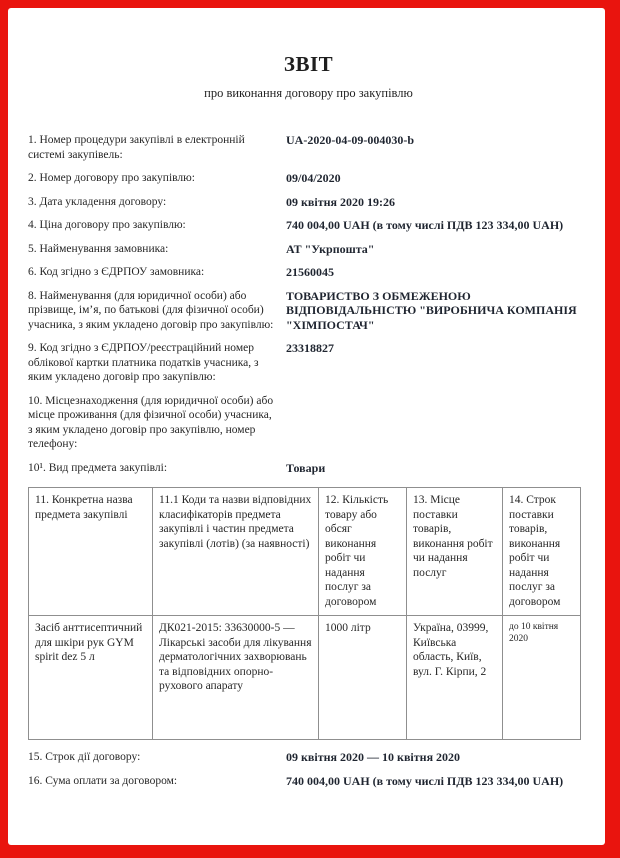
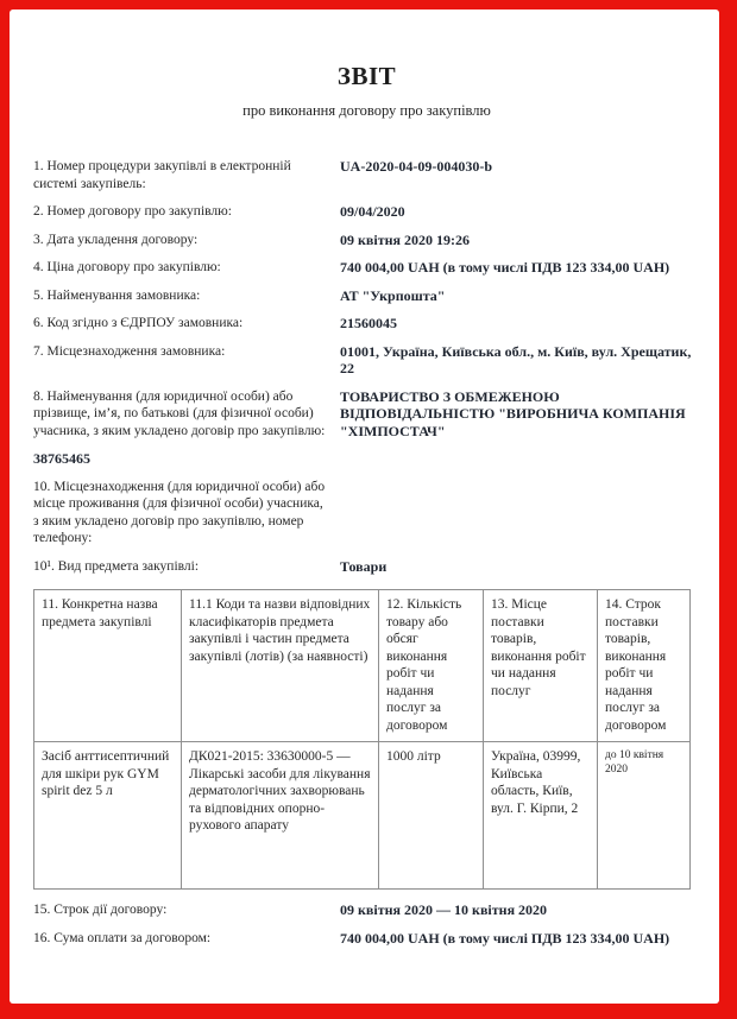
  ЗВІТ
  про виконання договору про закупівлю
  1. Номер процедури закупівлі в електронній системі закупівель:
  UA-2020-04-09-004030-b
  2. Номер договору про закупівлю:
  09/04/2020
  3. Дата укладення договору:
  09 квітня 2020 19:26
  4. Ціна договору про закупівлю:
  740 004,00 UAH (в тому числі ПДВ 123 334,00 UAH)
  5. Найменування замовника:
  АТ "Укрпошта"
  6. Код згідно з ЄДРПОУ замовника:
  21560045
+ 7. Місцезнаходження замовника:
+ 01001, Україна, Київська обл., м. Київ, вул. Хрещатик, 22
  8. Найменування (для юридичної особи) або прізвище, ім’я, по батькові (для фізичної особи) учасника, з яким укладено договір про закупівлю:
  ТОВАРИСТВО З ОБМЕЖЕНОЮ ВІДПОВІДАЛЬНІСТЮ "ВИРОБНИЧА КОМПАНІЯ "ХІМПОСТАЧ"
- 9. Код згідно з ЄДРПОУ/реєстраційний номер облікової картки платника податків учасника, з яким укладено договір про закупівлю:
- 23318827
+ 38765465
  10. Місцезнаходження (для юридичної особи) або місце проживання (для фізичної особи) учасника, з яким укладено договір про закупівлю, номер телефону:
  10¹. Вид предмета закупівлі:
  Товари
  11. Конкретна назва предмета закупівлі	11.1 Коди та назви відповідних класифікаторів предмета закупівлі і частин предмета закупівлі (лотів) (за наявності)	12. Кількість товару або обсяг виконання робіт чи надання послуг за договором	13. Місце поставки товарів, виконання робіт чи надання послуг	14. Строк поставки товарів, виконання робіт чи надання послуг за договором
  Засіб анттисептичний для шкіри рук GYM spirit dez 5 л	ДК021-2015: 33630000-5 — Лікарські засоби для лікування дерматологічних захворювань та відповідних опорно-рухового апарату	1000 літр	Україна, 03999, Київська область, Київ, вул. Г. Кірпи, 2	до 10 квітня 2020
  15. Строк дії договору:
  09 квітня 2020 — 10 квітня 2020
  16. Сума оплати за договором:
  740 004,00 UAH (в тому числі ПДВ 123 334,00 UAH)
